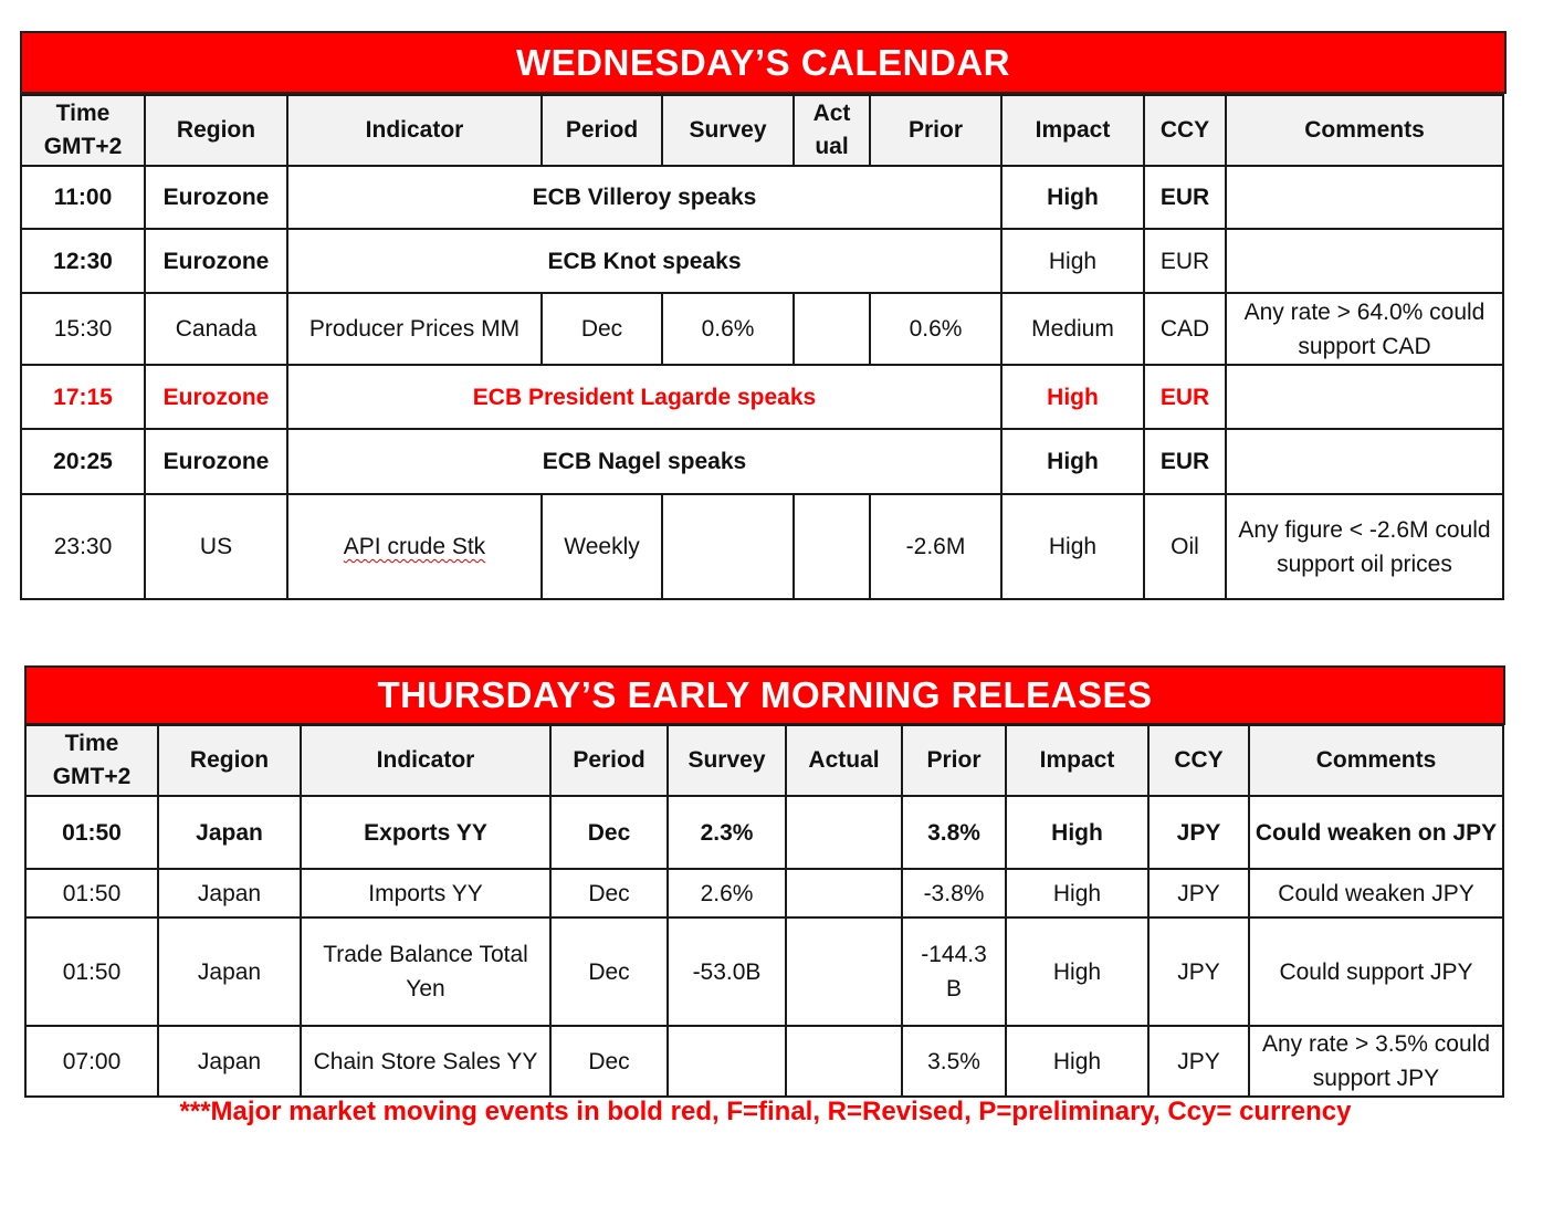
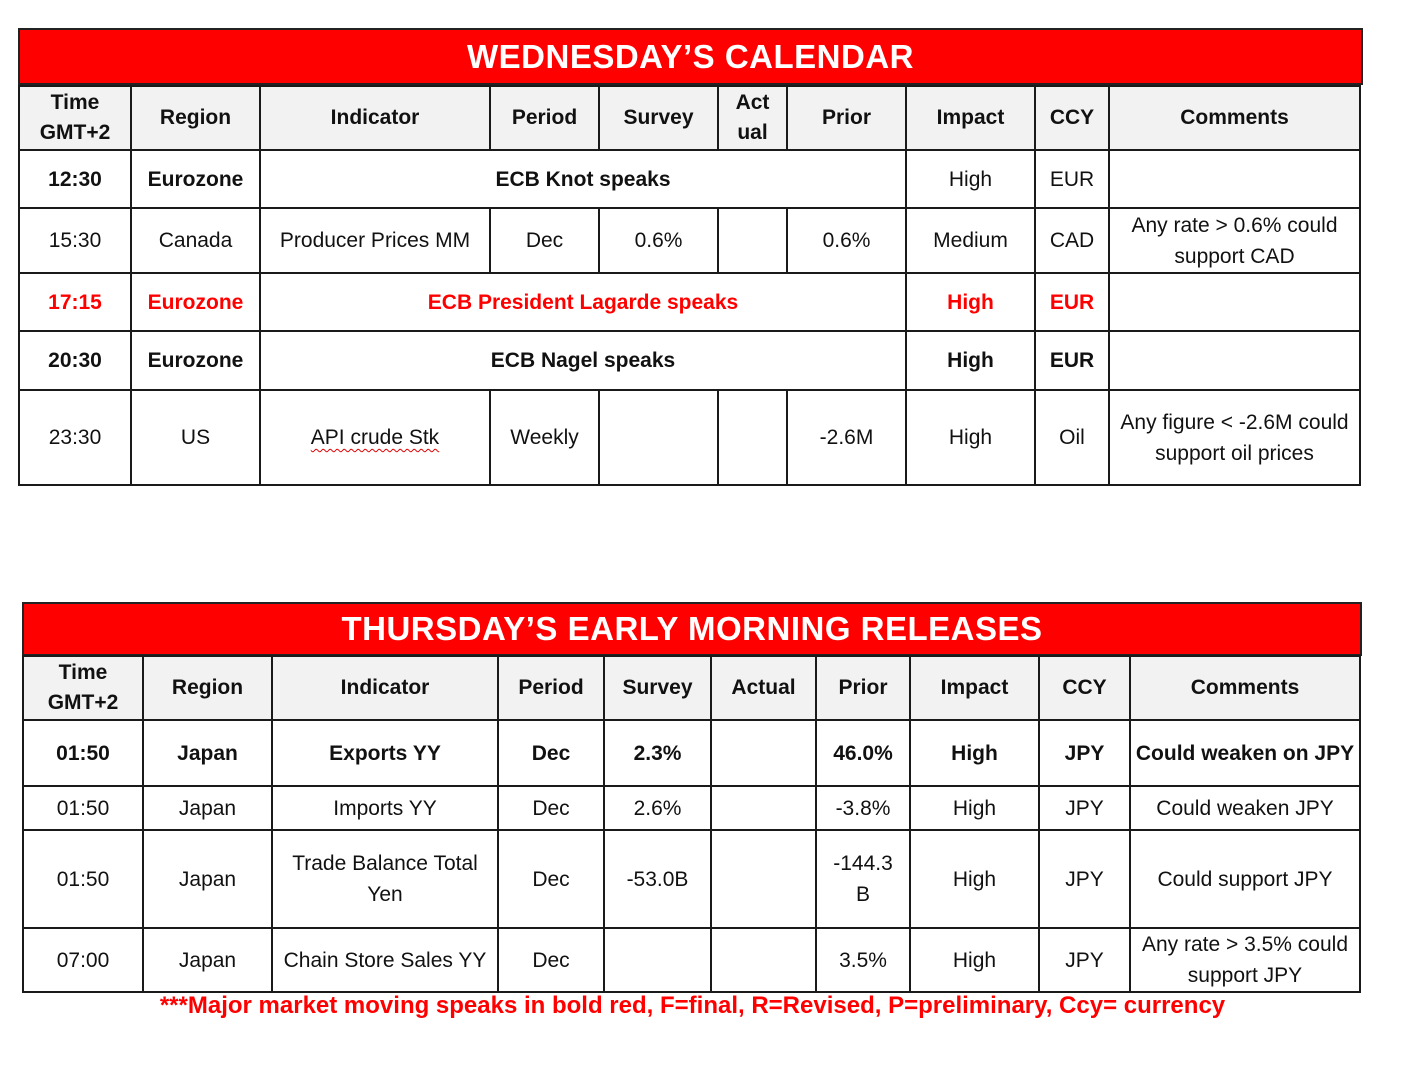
  WEDNESDAY’S CALENDAR
  TimeGMT+2	Region	Indicator	Period	Survey	Actual	Prior	Impact	CCY	Comments
- 11:00	Eurozone	ECB Villeroy speaks	High	EUR
  12:30	Eurozone	ECB Knot speaks	High	EUR
- 15:30	Canada	Producer Prices MM	Dec	0.6%		0.6%	Medium	CAD	Any rate > 64.0% could support CAD
+ 15:30	Canada	Producer Prices MM	Dec	0.6%		0.6%	Medium	CAD	Any rate > 0.6% could support CAD
  17:15	Eurozone	ECB President Lagarde speaks	High	EUR
- 20:25	Eurozone	ECB Nagel speaks	High	EUR
+ 20:30	Eurozone	ECB Nagel speaks	High	EUR
  23:30	US	API crude Stk	Weekly			-2.6M	High	Oil	Any figure < -2.6M could support oil prices
  THURSDAY’S EARLY MORNING RELEASES
  TimeGMT+2	Region	Indicator	Period	Survey	Actual	Prior	Impact	CCY	Comments
- 01:50	Japan	Exports YY	Dec	2.3%		3.8%	High	JPY	Could weaken on JPY
+ 01:50	Japan	Exports YY	Dec	2.3%		46.0%	High	JPY	Could weaken on JPY
  01:50	Japan	Imports YY	Dec	2.6%		-3.8%	High	JPY	Could weaken JPY
  01:50	Japan	Trade Balance Total Yen	Dec	-53.0B		-144.3B	High	JPY	Could support JPY
  07:00	Japan	Chain Store Sales YY	Dec			3.5%	High	JPY	Any rate > 3.5% could support JPY
- ***Major market moving events in bold red, F=final, R=Revised, P=preliminary, Ccy= currency
+ ***Major market moving speaks in bold red, F=final, R=Revised, P=preliminary, Ccy= currency
